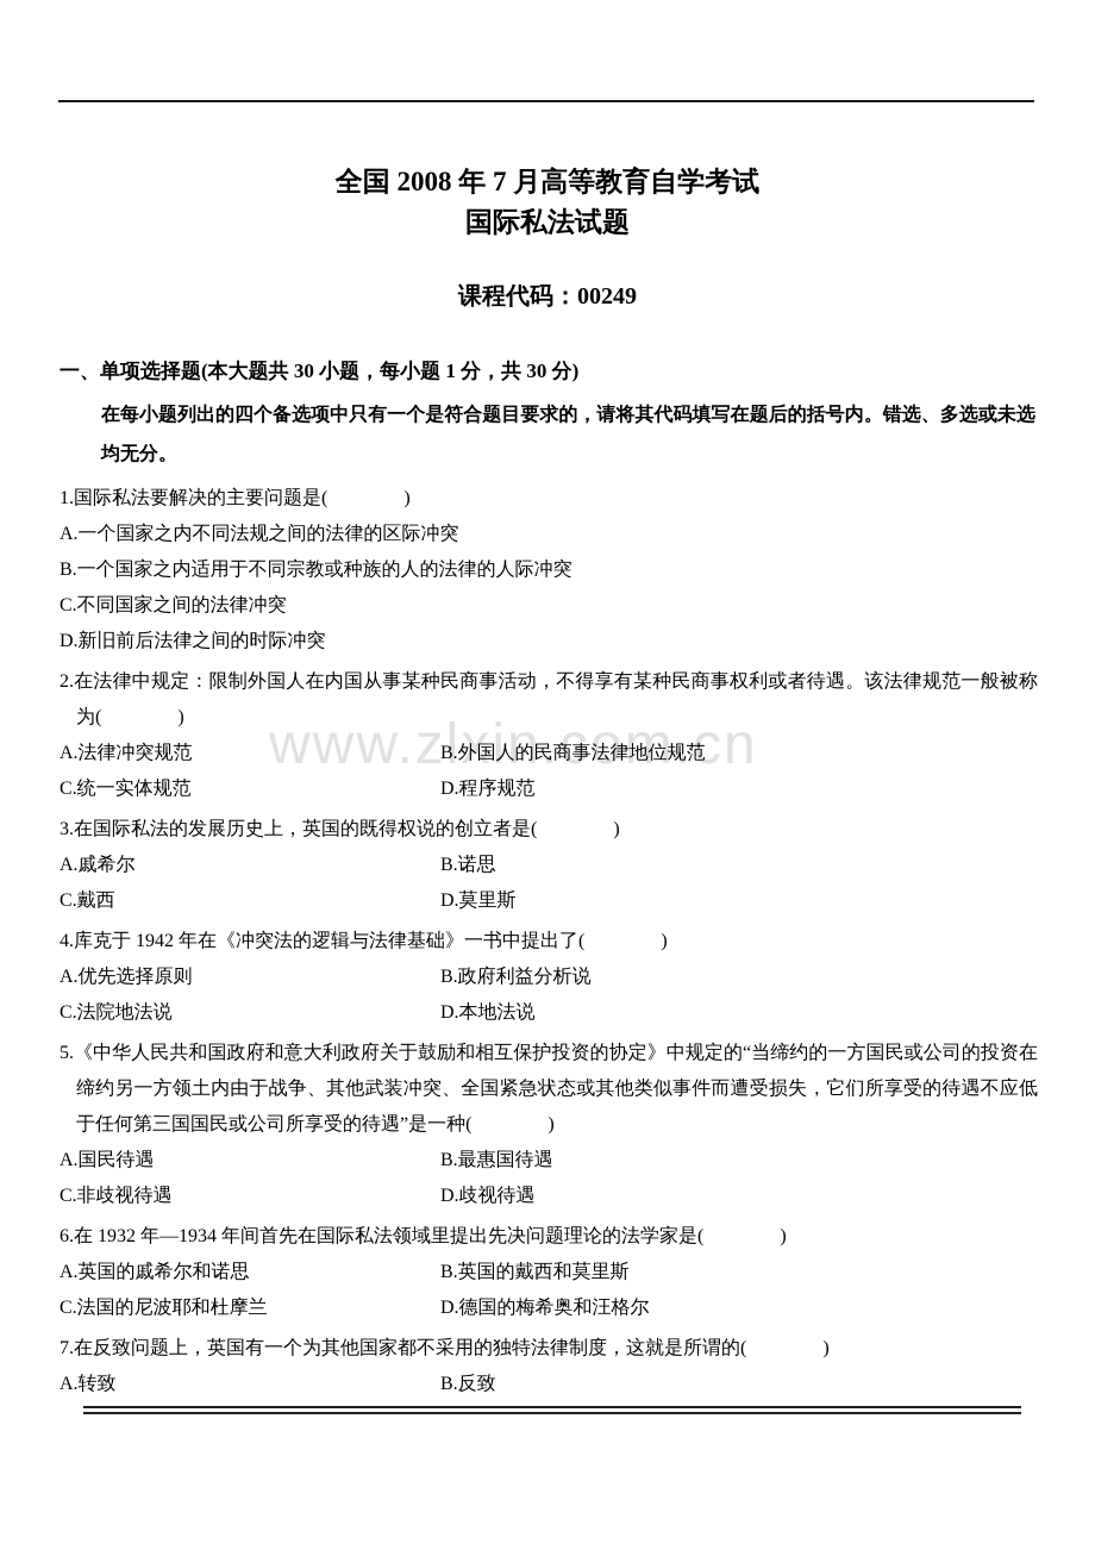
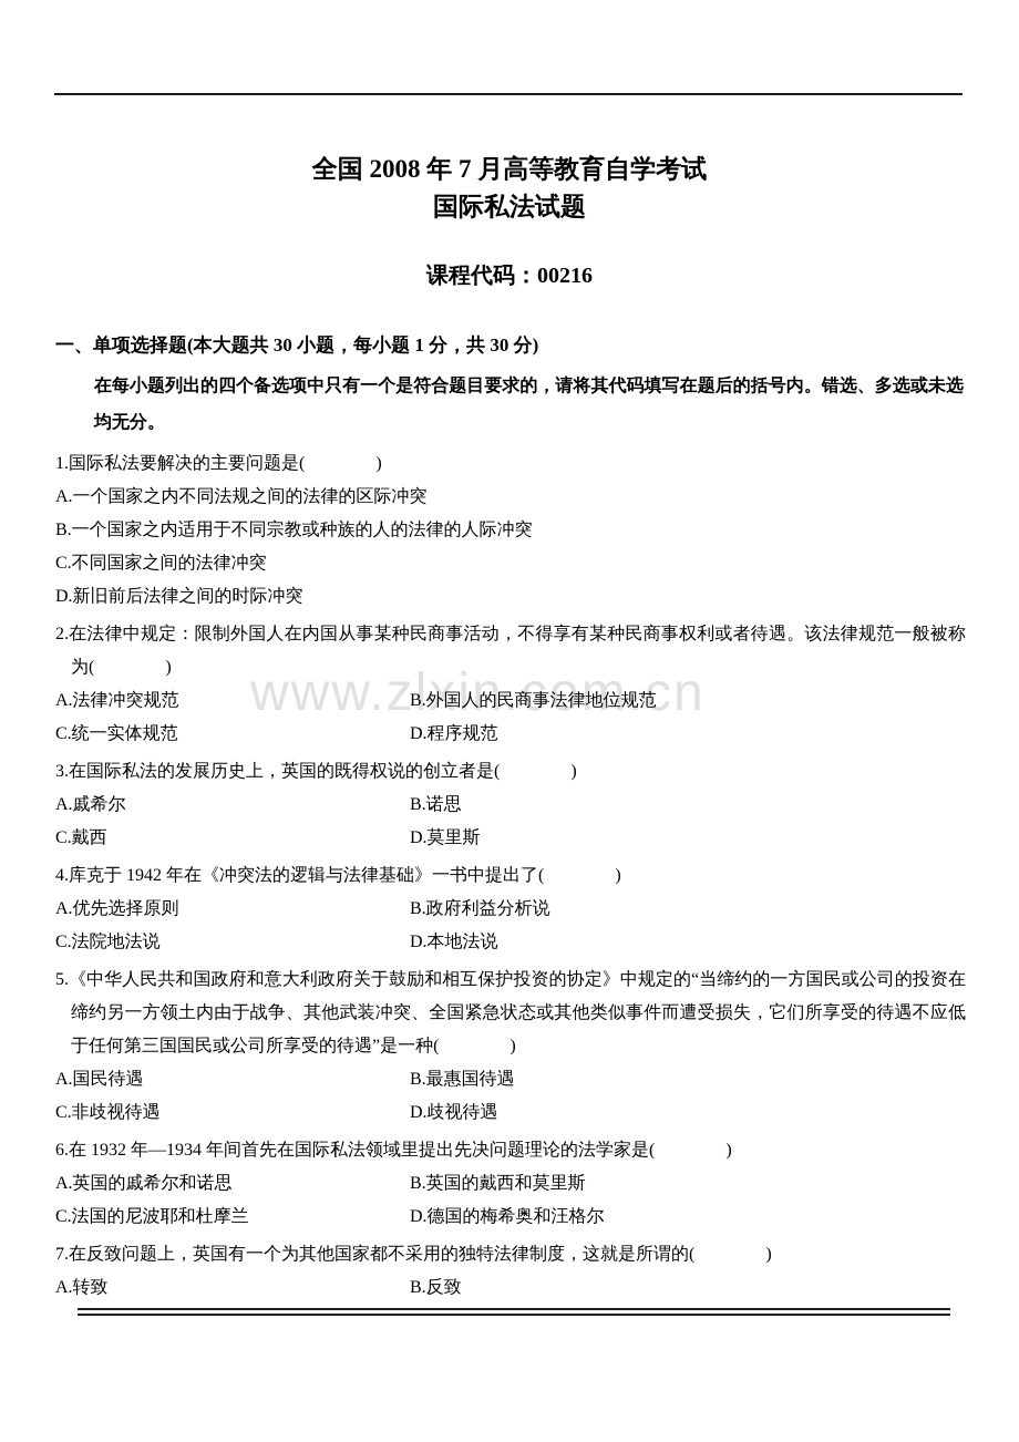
  www.zlxin.com.cn
  全国 2008 年 7 月高等教育自学考试
  国际私法试题
- 课程代码：00249
+ 课程代码：00216
  一、单项选择题(本大题共 30 小题，每小题 1 分，共 30 分)
  在每小题列出的四个备选项中只有一个是符合题目要求的，请将其代码填写在题后的括号内。错选、多选或未选均无分。
  1.国际私法要解决的主要问题是( )
  A.一个国家之内不同法规之间的法律的区际冲突
  B.一个国家之内适用于不同宗教或种族的人的法律的人际冲突
  C.不同国家之间的法律冲突
  D.新旧前后法律之间的时际冲突
  2.在法律中规定：限制外国人在内国从事某种民商事活动，不得享有某种民商事权利或者待遇。该法律规范一般被称为( )
  A.法律冲突规范
  B.外国人的民商事法律地位规范
  C.统一实体规范
  D.程序规范
  3.在国际私法的发展历史上，英国的既得权说的创立者是( )
  A.戚希尔
  B.诺思
  C.戴西
  D.莫里斯
  4.库克于 1942 年在《冲突法的逻辑与法律基础》一书中提出了( )
  A.优先选择原则
  B.政府利益分析说
  C.法院地法说
  D.本地法说
  5.《中华人民共和国政府和意大利政府关于鼓励和相互保护投资的协定》中规定的“当缔约的一方国民或公司的投资在缔约另一方领土内由于战争、其他武装冲突、全国紧急状态或其他类似事件而遭受损失，它们所享受的待遇不应低于任何第三国国民或公司所享受的待遇”是一种( )
  A.国民待遇
  B.最惠国待遇
  C.非歧视待遇
  D.歧视待遇
  6.在 1932 年—1934 年间首先在国际私法领域里提出先决问题理论的法学家是( )
  A.英国的戚希尔和诺思
  B.英国的戴西和莫里斯
  C.法国的尼波耶和杜摩兰
  D.德国的梅希奥和汪格尔
  7.在反致问题上，英国有一个为其他国家都不采用的独特法律制度，这就是所谓的( )
  A.转致
  B.反致
